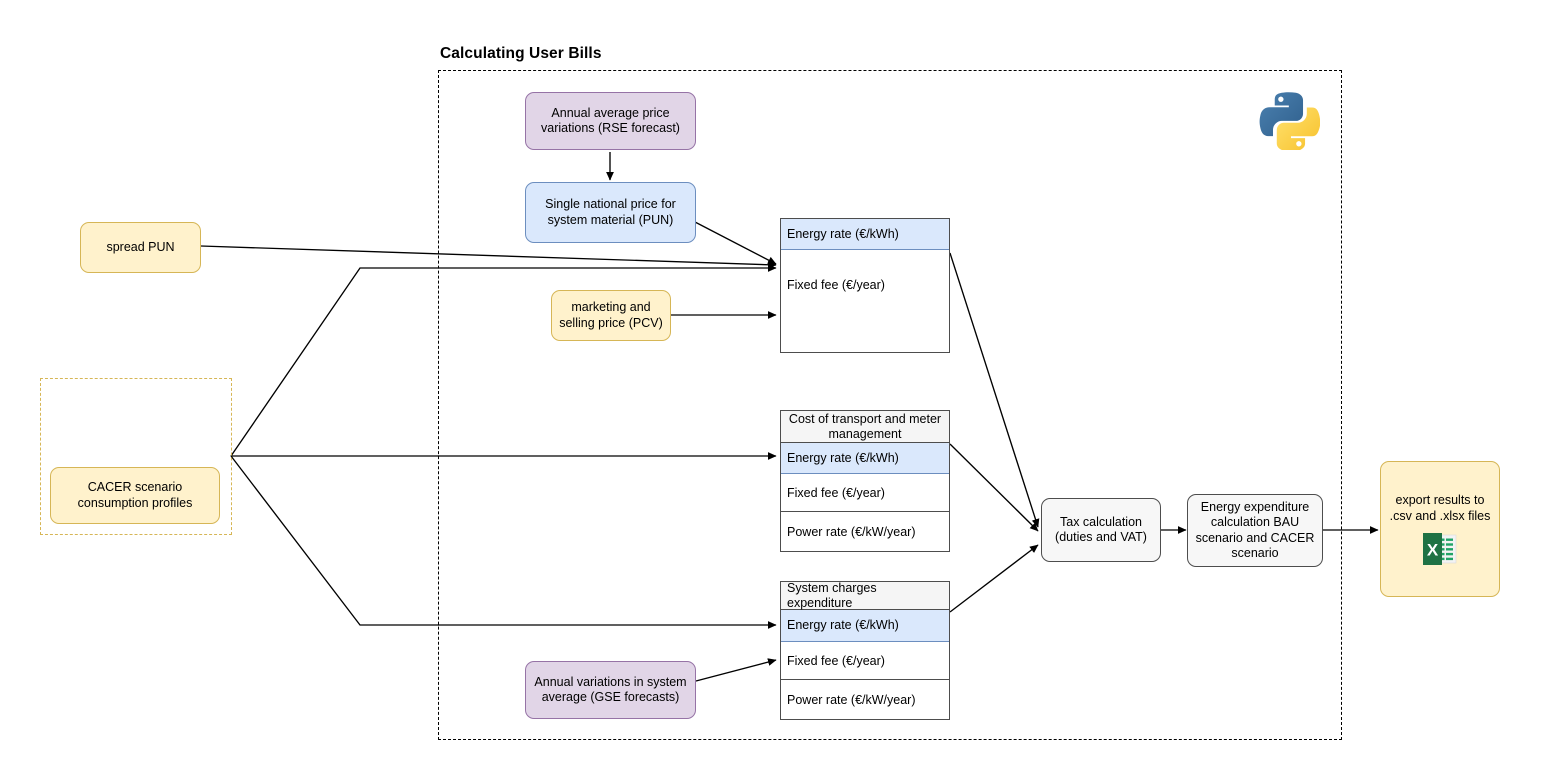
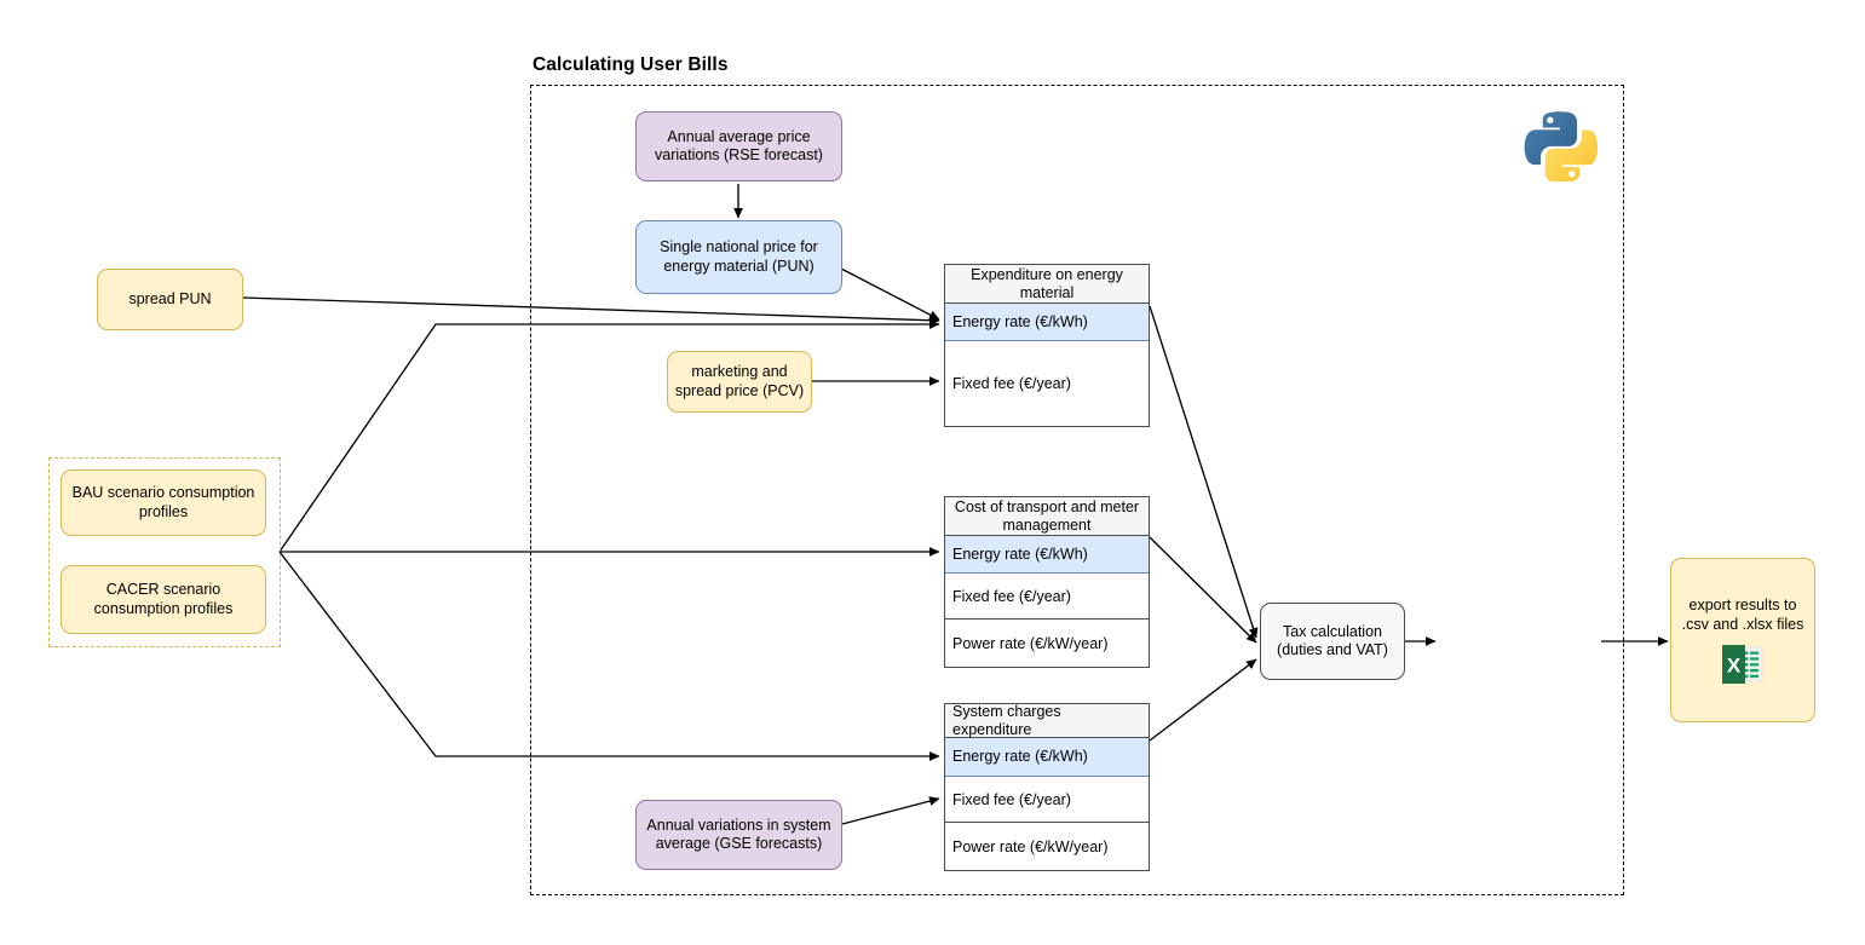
  Calculating User Bills
  spread PUN
+ BAU scenario consumption profiles
  CACER scenario consumption profiles
  Annual average price variations (RSE forecast)
- Single national price for system material (PUN)
+ Single national price for energy material (PUN)
- marketing and selling price (PCV)
+ marketing and spread price (PCV)
  Annual variations in system average (GSE forecasts)
+ Expenditure on energy material
  Energy rate (€/kWh)
  Fixed fee (€/year)
  Cost of transport and meter management
  Energy rate (€/kWh)
  Fixed fee (€/year)
  Power rate (€/kW/year)
  System charges expenditure
  Energy rate (€/kWh)
  Fixed fee (€/year)
  Power rate (€/kW/year)
  Tax calculation (duties and VAT)
- Energy expenditure calculation BAU scenario and CACER scenario
  export results to .csv and .xlsx files
  X
